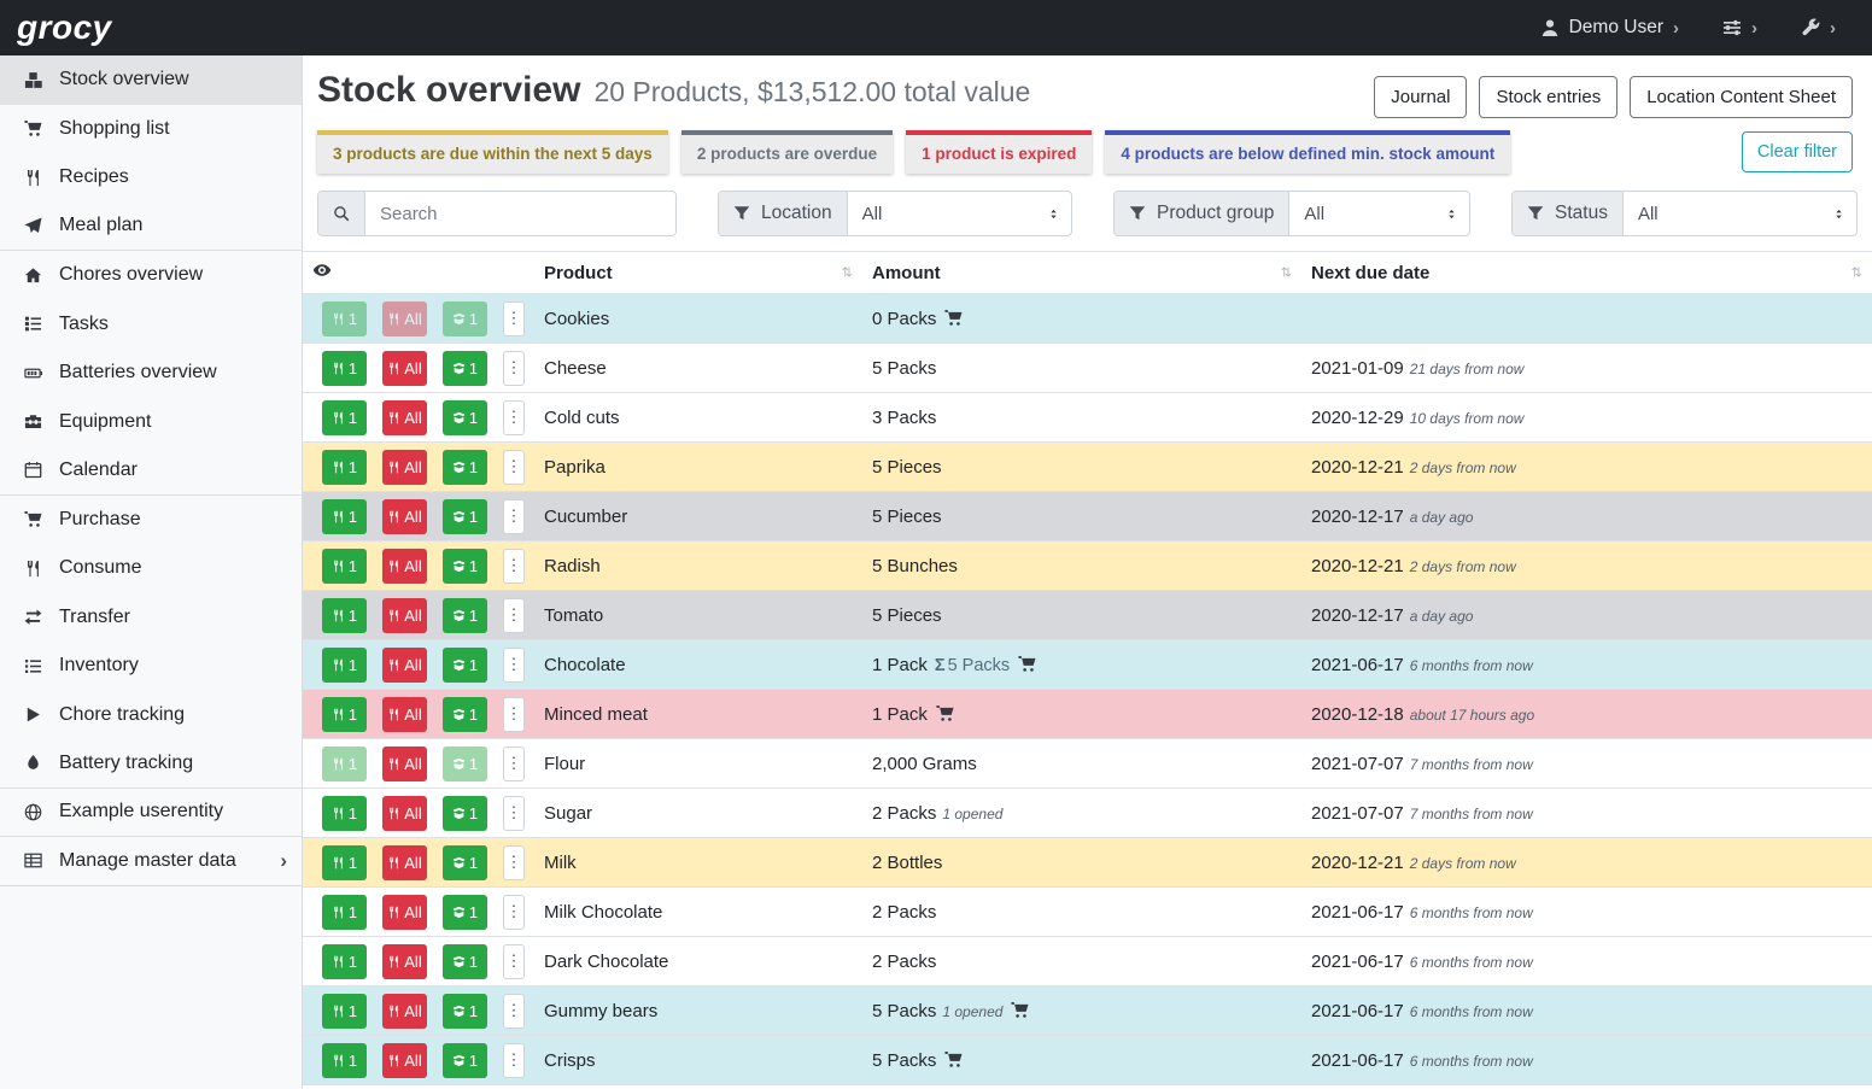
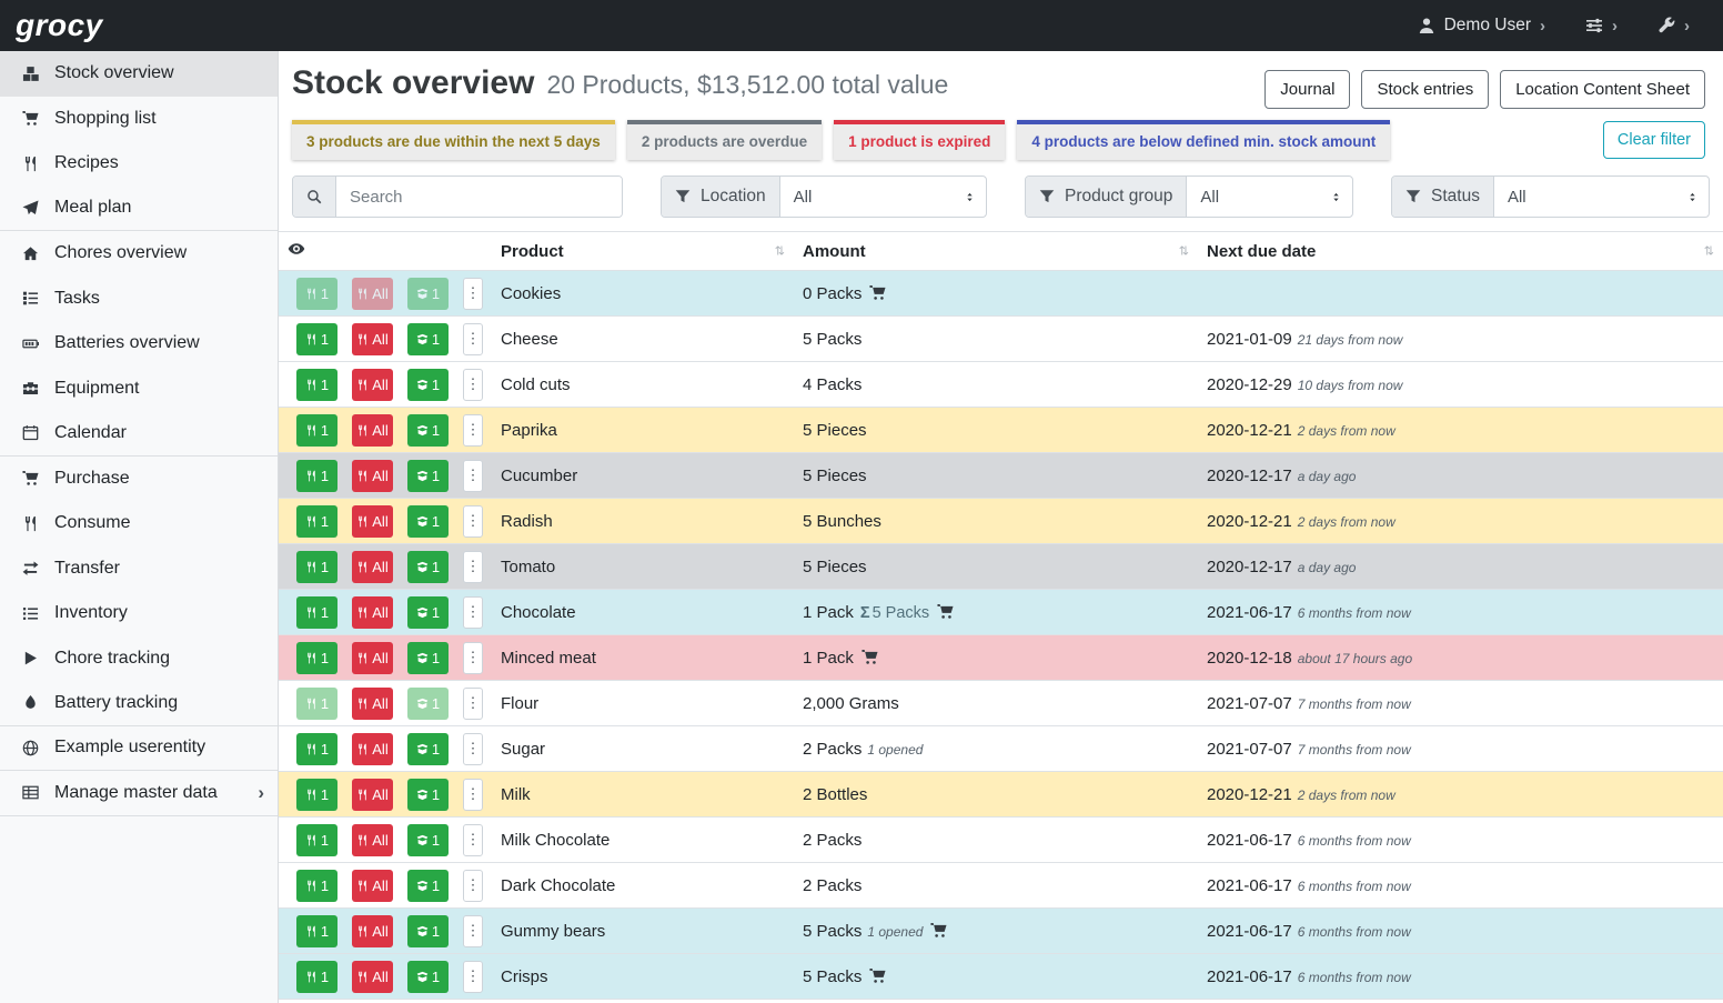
  grocy
  Demo User
  ›
  ›
  ›
  Stock overview
  Shopping list
  Recipes
  Meal plan
  Chores overview
  Tasks
  Batteries overview
  Equipment
  Calendar
  Purchase
  Consume
  Transfer
  Inventory
  Chore tracking
  Battery tracking
  Example userentity
  Manage master data
  ›
  Stock overview
  20 Products, $13,512.00 total value
  Journal
  Stock entries
  Location Content Sheet
  3 products are due within the next 5 days
  2 products are overdue
  1 product is expired
  4 products are below defined min. stock amount
  Clear filter
  Search
  Location
  All
  Product group
  All
  Status
  All
  	Product ⇅	Amount ⇅	Next due date ⇅
  1 All 1 ⋮	Cookies	0 Packs
  1 All 1 ⋮	Cheese	5 Packs	2021-01-09 21 days from now
- 1 All 1 ⋮	Cold cuts	3 Packs	2020-12-29 10 days from now
+ 1 All 1 ⋮	Cold cuts	4 Packs	2020-12-29 10 days from now
  1 All 1 ⋮	Paprika	5 Pieces	2020-12-21 2 days from now
  1 All 1 ⋮	Cucumber	5 Pieces	2020-12-17 a day ago
  1 All 1 ⋮	Radish	5 Bunches	2020-12-21 2 days from now
  1 All 1 ⋮	Tomato	5 Pieces	2020-12-17 a day ago
  1 All 1 ⋮	Chocolate	1 Pack Σ 5 Packs	2021-06-17 6 months from now
  1 All 1 ⋮	Minced meat	1 Pack	2020-12-18 about 17 hours ago
  1 All 1 ⋮	Flour	2,000 Grams	2021-07-07 7 months from now
  1 All 1 ⋮	Sugar	2 Packs 1 opened	2021-07-07 7 months from now
  1 All 1 ⋮	Milk	2 Bottles	2020-12-21 2 days from now
  1 All 1 ⋮	Milk Chocolate	2 Packs	2021-06-17 6 months from now
  1 All 1 ⋮	Dark Chocolate	2 Packs	2021-06-17 6 months from now
  1 All 1 ⋮	Gummy bears	5 Packs 1 opened	2021-06-17 6 months from now
  1 All 1 ⋮	Crisps	5 Packs	2021-06-17 6 months from now
